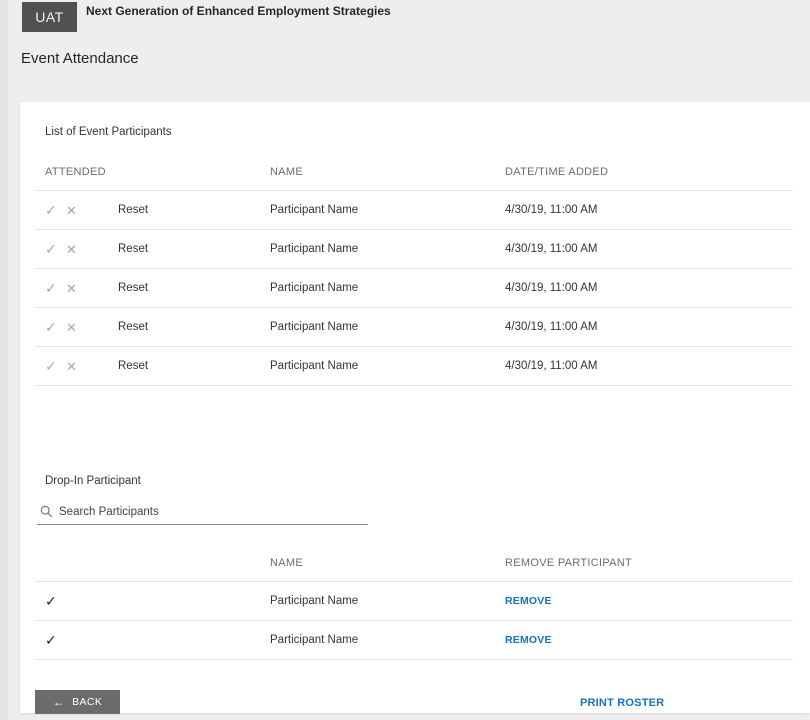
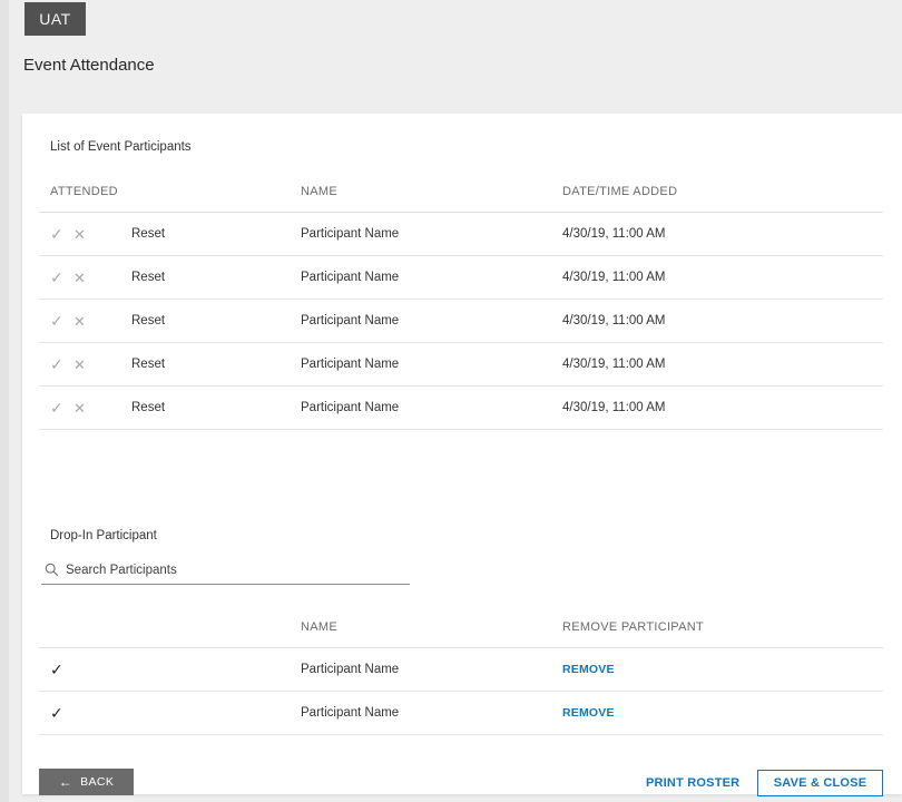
  UAT
- Next Generation of Enhanced Employment Strategies
  Event Attendance
  List of Event Participants
  ATTENDED
  NAME
  DATE/TIME ADDED
  ✓
  ✕
  Reset
  Participant Name
  4/30/19, 11:00 AM
  ✓
  ✕
  Reset
  Participant Name
  4/30/19, 11:00 AM
  ✓
  ✕
  Reset
  Participant Name
  4/30/19, 11:00 AM
  ✓
  ✕
  Reset
  Participant Name
  4/30/19, 11:00 AM
  ✓
  ✕
  Reset
  Participant Name
  4/30/19, 11:00 AM
  Drop-In Participant
  Search Participants
  NAME
  REMOVE PARTICIPANT
  ✓
  Participant Name
  REMOVE
  ✓
  Participant Name
  REMOVE
  ←
  BACK
  PRINT ROSTER
+ SAVE & CLOSE
